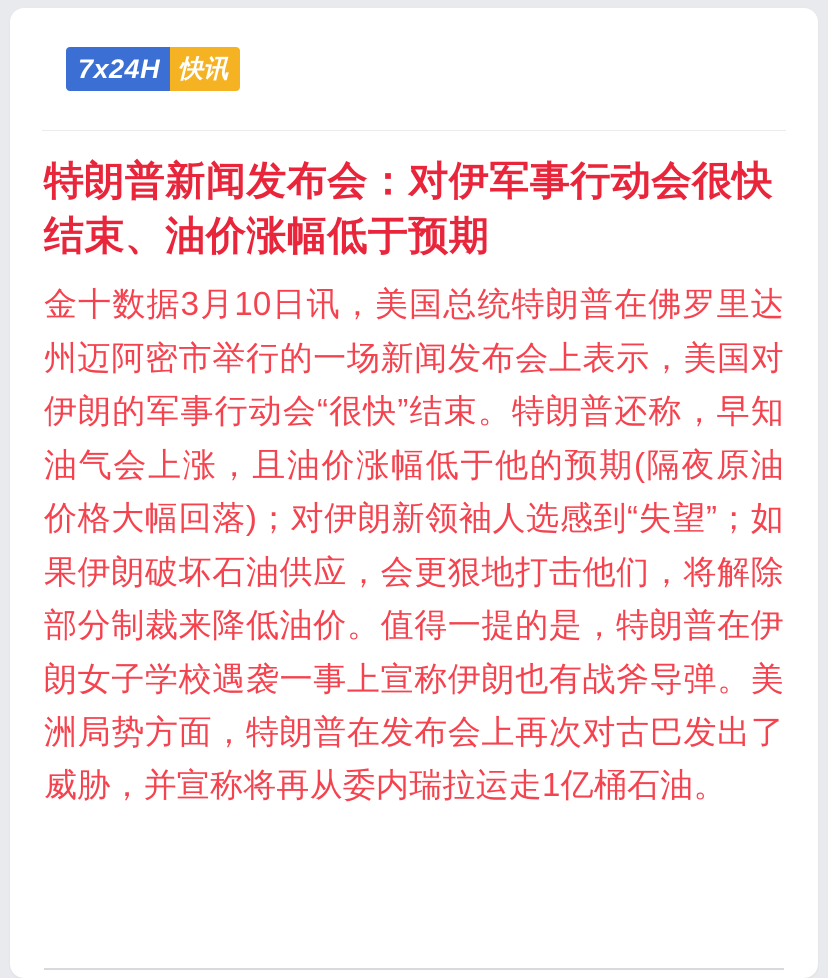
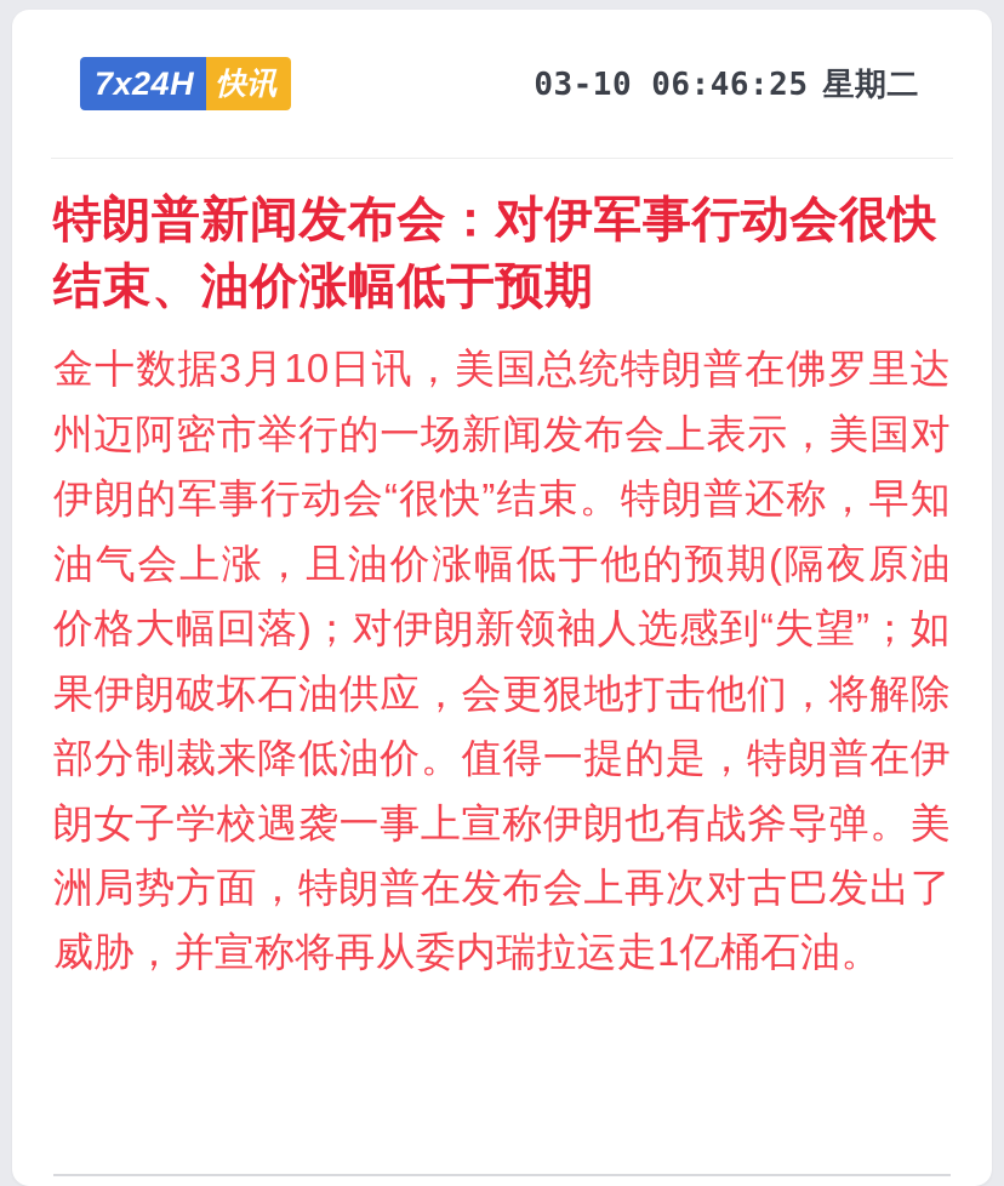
  7x24H
  快讯
+ 03-10 06:46:25
+ 星期二
  特朗普新闻发布会：对伊军事行动会很快结束、油价涨幅低于预期
  金十数据3月10日讯，美国总统特朗普在佛罗里达州迈阿密市举行的一场新闻发布会上表示，美国对伊朗的军事行动会“很快”结束。特朗普还称，早知油气会上涨，且油价涨幅低于他的预期(隔夜原油价格大幅回落)；对伊朗新领袖人选感到“失望”；如果伊朗破坏石油供应，会更狠地打击他们，将解除部分制裁来降低油价。值得一提的是，特朗普在伊朗女子学校遇袭一事上宣称伊朗也有战斧导弹。美洲局势方面，特朗普在发布会上再次对古巴发出了威胁，并宣称将再从委内瑞拉运走1亿桶石油。
